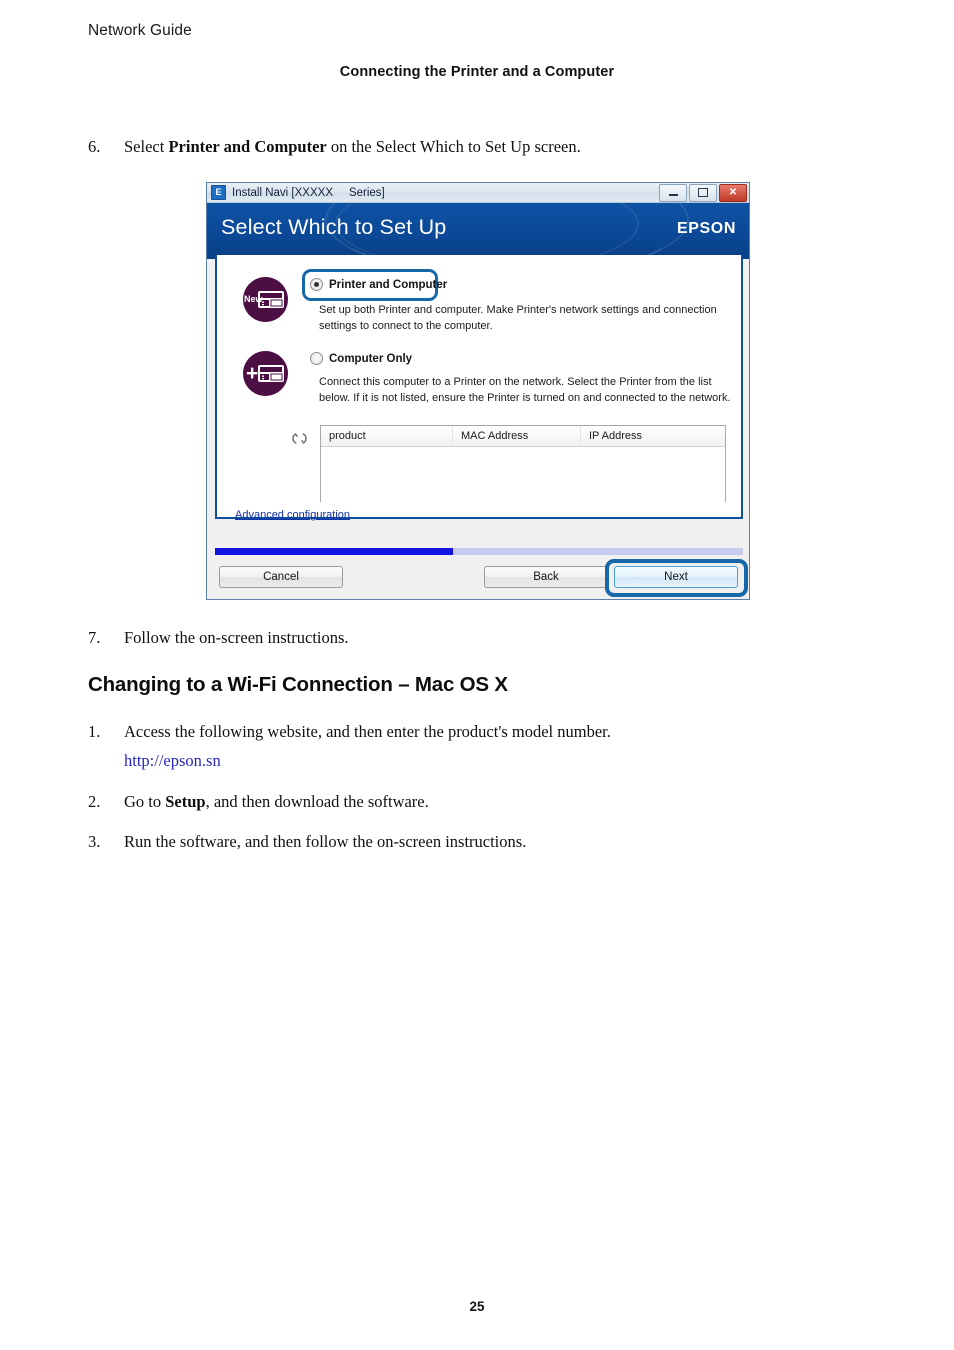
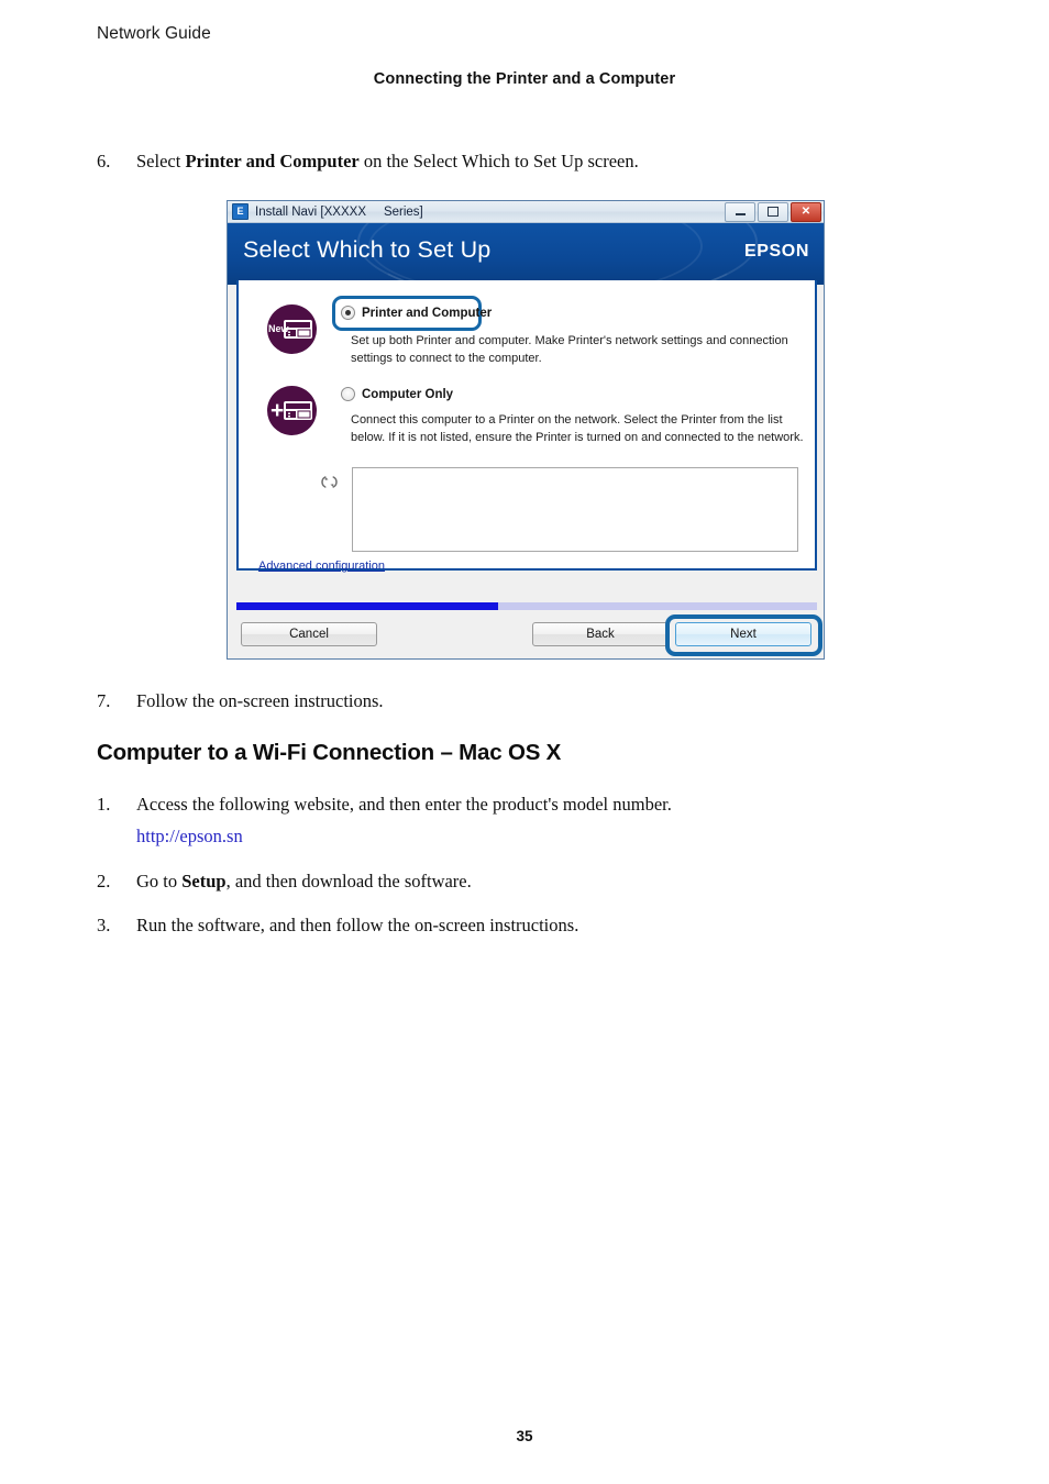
  Network Guide
  Connecting the Printer and a Computer
  6.
  Select Printer and Computer on the Select Which to Set Up screen.
  E
  Install Navi [XXXXX Series]
  ✕
  Select Which to Set Up
  EPSON
  New
  Printer and Computer
  Set up both Printer and computer. Make Printer's network settings and connection settings to connect to the computer.
  +
  Computer Only
  Connect this computer to a Printer on the network. Select the Printer from the list below. If it is not listed, ensure the Printer is turned on and connected to the network.
- product
- MAC Address
- IP Address
  Advanced configuration
  Cancel
  Back
  Next
  7.
  Follow the on-screen instructions.
- Changing to a Wi-Fi Connection – Mac OS X
+ Computer to a Wi-Fi Connection – Mac OS X
  1.
  Access the following website, and then enter the product's model number.
  http://epson.sn
  2.
  Go to Setup, and then download the software.
  3.
  Run the software, and then follow the on-screen instructions.
- 25
+ 35
